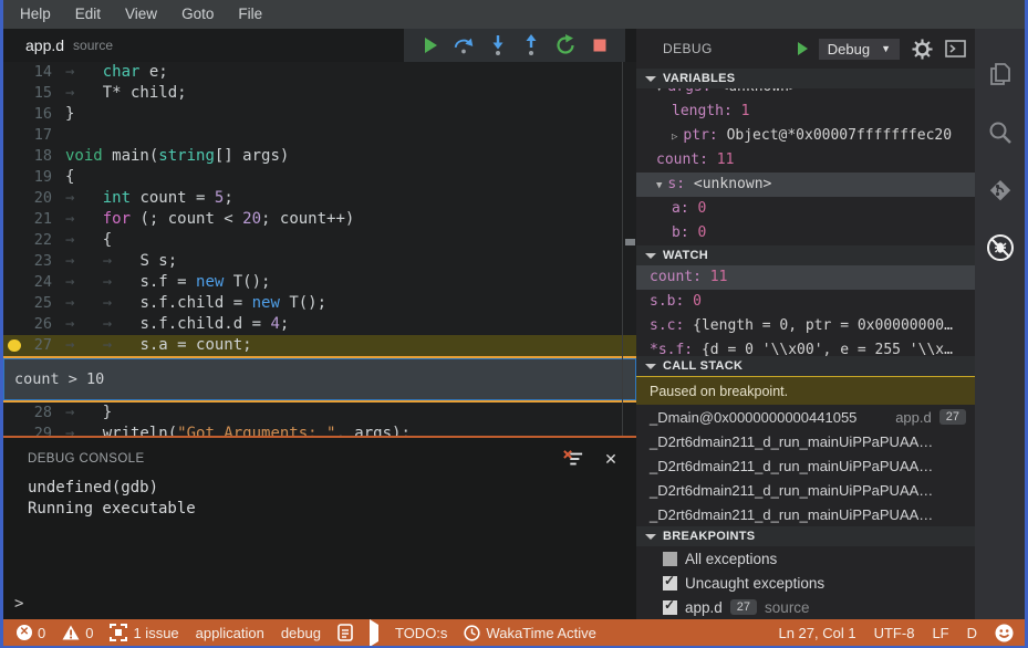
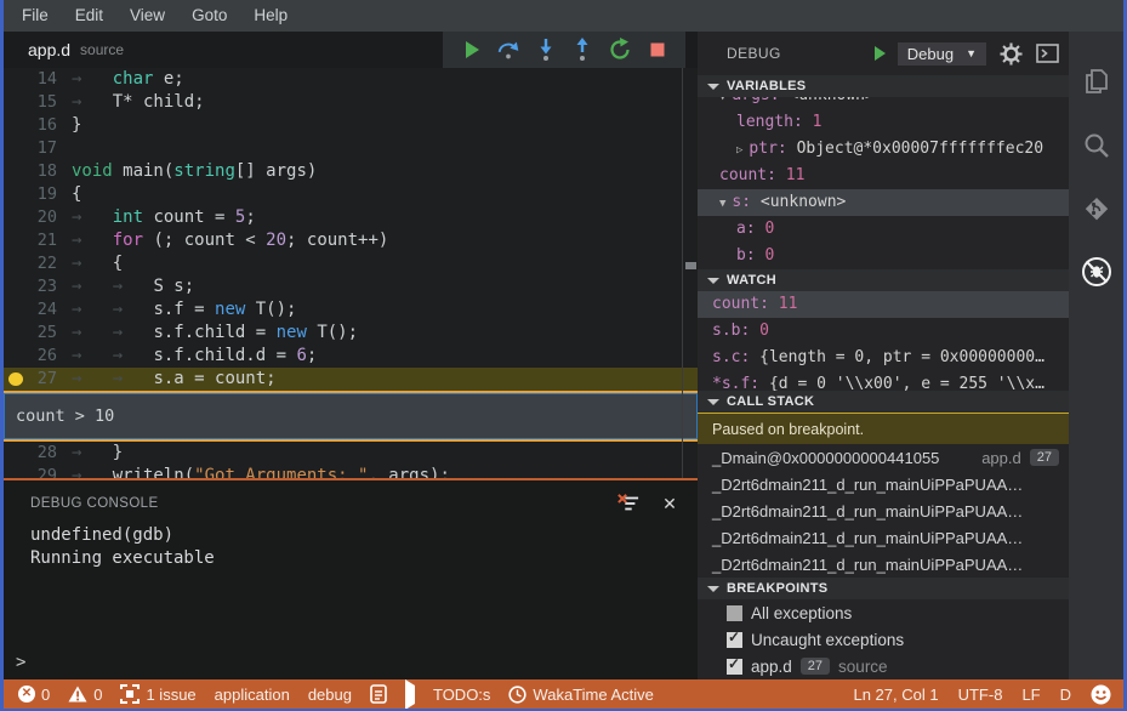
- Help
+ File
  Edit
  View
  Goto
- File
+ Help
  app.d
  source
  14
  → char e;
  15
  → T* child;
  16
  }
  17
  18
  void main(string[] args)
  19
  {
  20
  → int count = 5;
  21
  → for (; count < 20; count++)
  22
  → {
  23
  → → S s;
  24
  → → s.f = new T();
  25
  → → s.f.child = new T();
  26
- → → s.f.child.d = 4;
+ → → s.f.child.d = 6;
  27
  → → s.a = count;
  count > 10
  28
  → }
  29
  → writeln("Got Arguments: ", args);
  DEBUG CONSOLE
  ✕
  undefined(gdb)
  Running executable
  >
  DEBUG
  Debug
  ▼
  VARIABLES
  length: 1
  ▷ ptr: Object@*0x00007fffffffec20
  count: 11
  ▼ s: <unknown>
  a: 0
  b: 0
  WATCH
  count: 11
  s.b: 0
  s.c: {length = 0, ptr = 0x00000000…
  *s.f: {d = 0 '\\x00', e = 255 '\\x…
  CALL STACK
  Paused on breakpoint.
  _Dmain@0x0000000000441055
  app.d
  27
  _D2rt6dmain211_d_run_mainUiPPaPUAA…
  _D2rt6dmain211_d_run_mainUiPPaPUAA…
  _D2rt6dmain211_d_run_mainUiPPaPUAA…
  _D2rt6dmain211_d_run_mainUiPPaPUAA…
  BREAKPOINTS
  All exceptions
  Uncaught exceptions
  app.d
  27
  source
  ✕
  0
  0
  1 issue
  application
  debug
  TODO:s
  WakaTime Active
  Ln 27, Col 1
  UTF-8
  LF
  D
